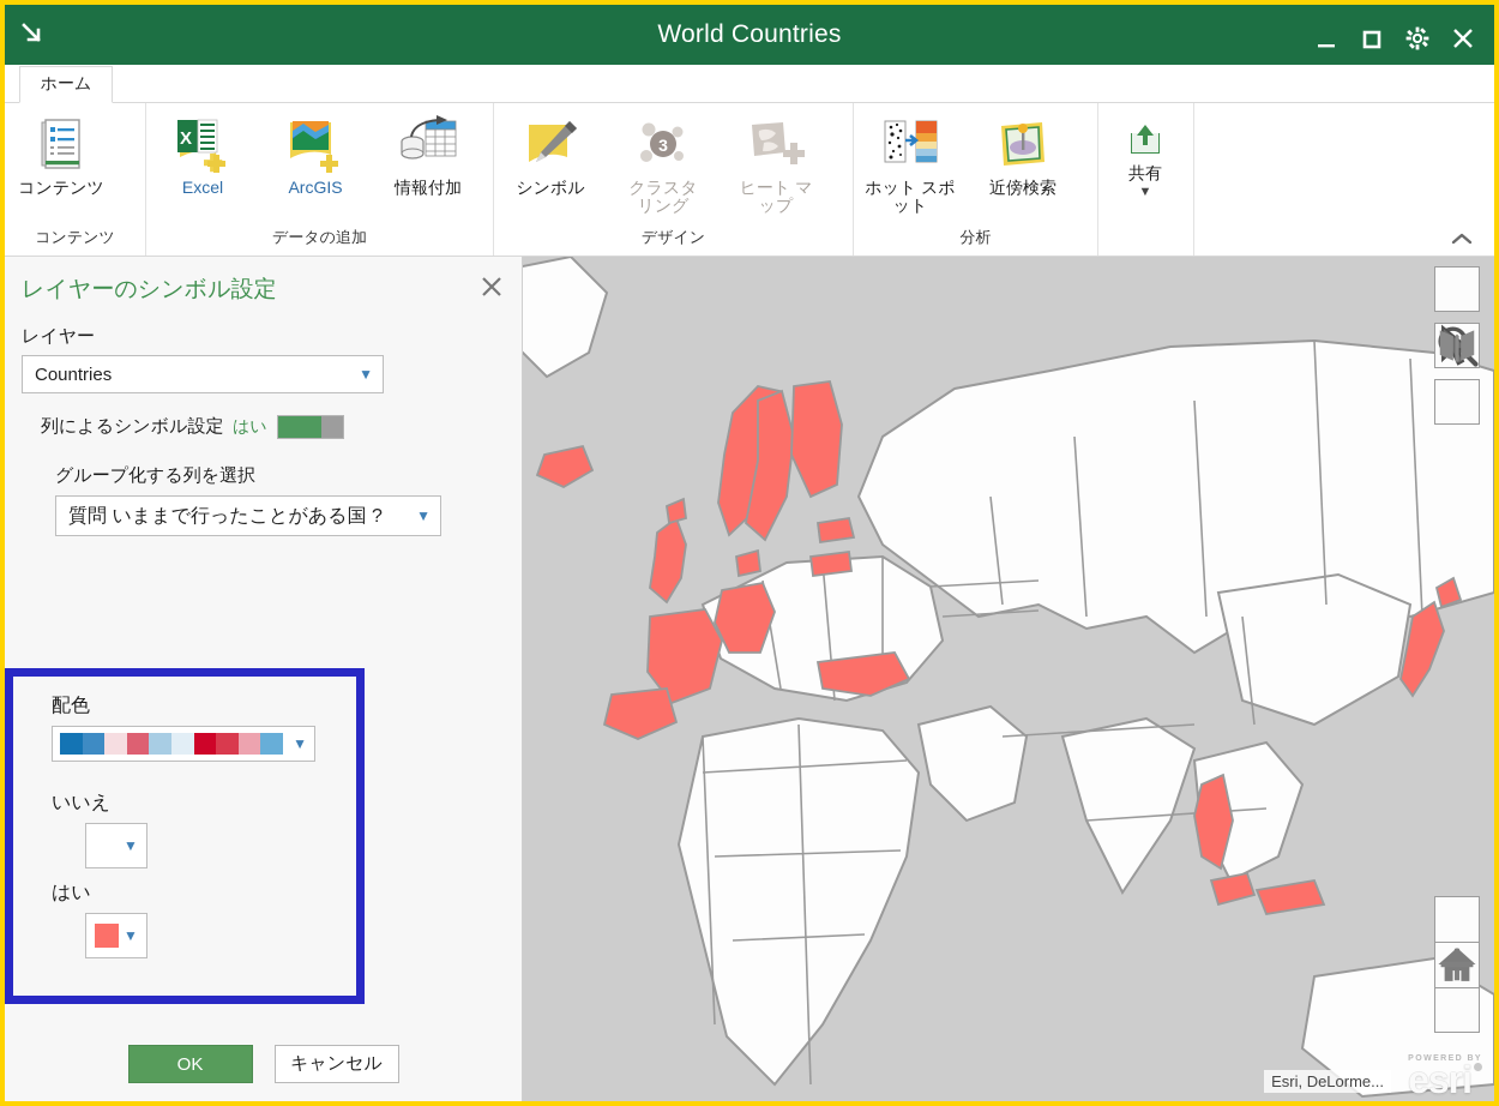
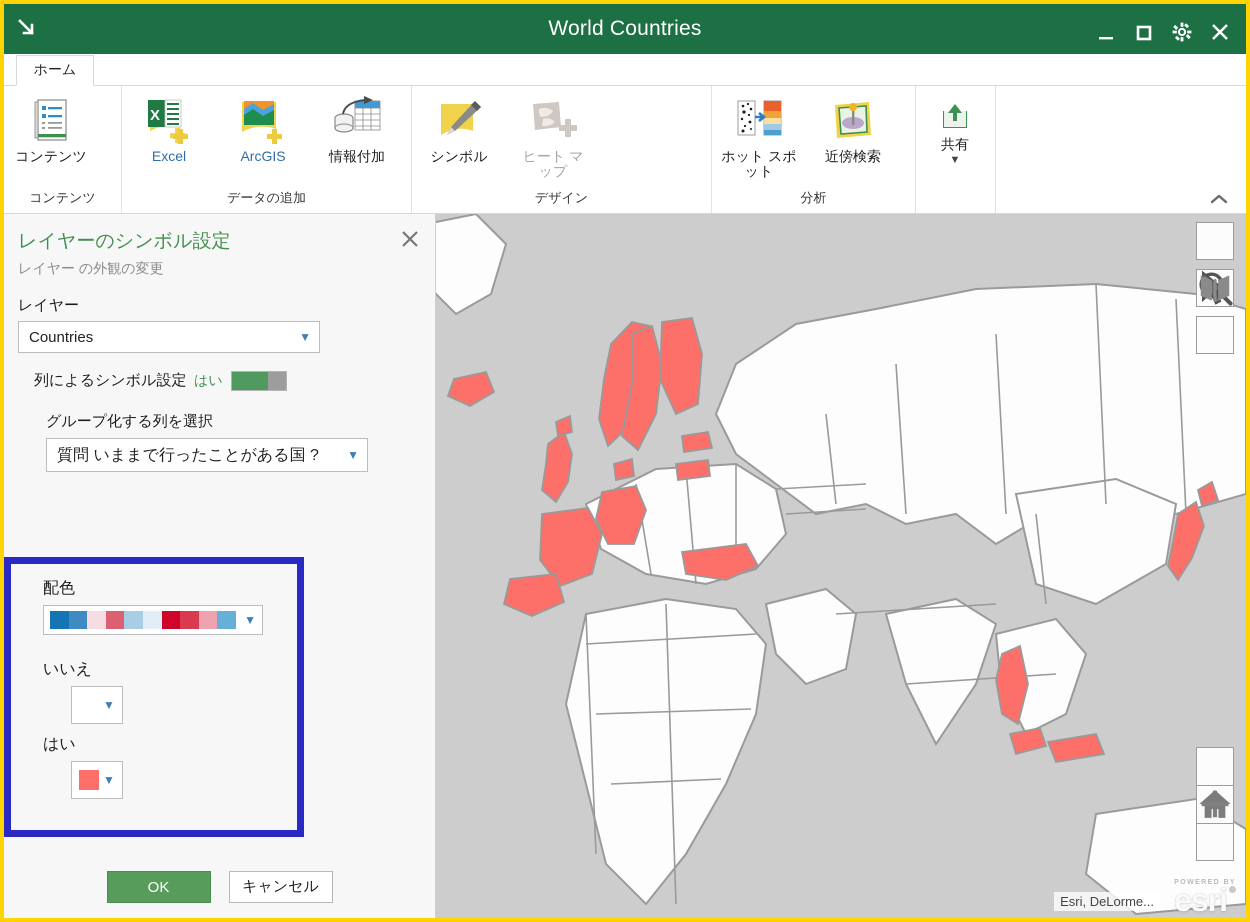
  World Countries
  ホーム
  コンテンツ
  コンテンツ
  X
  Excel
  ArcGIS
  情報付加
  データの追加
  シンボル
- 3
- クラスタリング
  ヒート マップ
  デザイン
  ホット スポット
  近傍検索
  分析
  共有
  ▼
  レイヤーのシンボル設定
+ レイヤー の外観の変更
  レイヤー
  Countries
  ▼
  列によるシンボル設定
  はい
  グループ化する列を選択
  質問 いままで行ったことがある国 ?
  ▼
  配色
  ▼
  いいえ
  ▼
  はい
  ▼
  OK
  キャンセル
  Esri, DeLorme...
  esri
